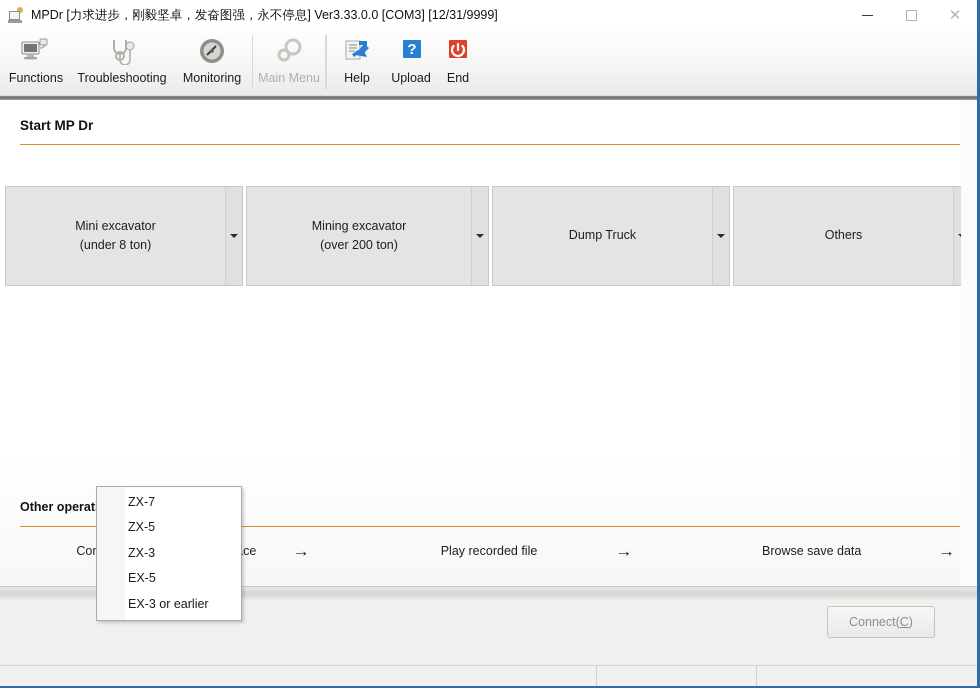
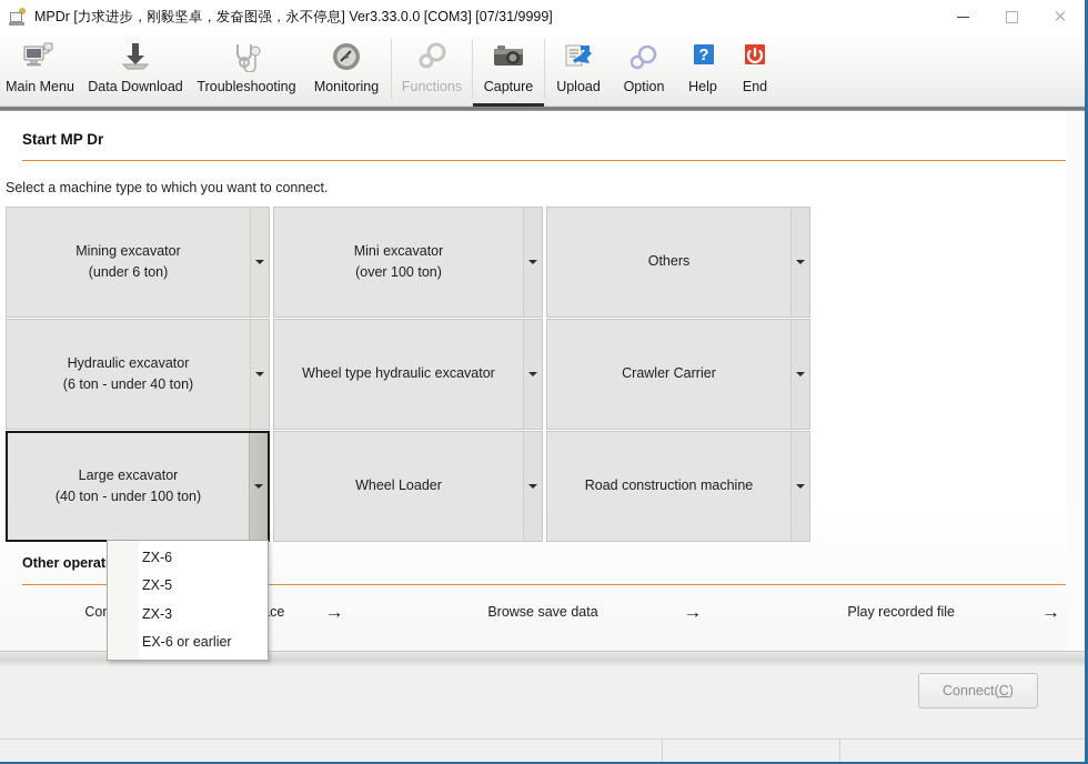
- MPDr [力求进步，刚毅坚卓，发奋图强，永不停息] Ver3.33.0.0 [COM3] [12/31/9999]
+ MPDr [力求进步，刚毅坚卓，发奋图强，永不停息] Ver3.33.0.0 [COM3] [07/31/9999]
  ✕
- Functions
+ Main Menu
+ Data Download
  Troubleshooting
  Monitoring
- Main Menu
+ Functions
+ Capture
- Help
+ Upload
+ Option
  ?
- Upload
+ Help
  End
  Start MP Dr
+ Select a machine type to which you want to connect.
- Mini excavator
+ Mining excavator
- (under 8 ton)
+ (under 6 ton)
- Mining excavator
+ Mini excavator
- (over 200 ton)
+ (over 100 ton)
- Dump Truck
  Others
+ Hydraulic excavator
+ (6 ton - under 40 ton)
+ Wheel type hydraulic excavator
+ Crawler Carrier
+ Large excavator
+ (40 ton - under 100 ton)
+ Wheel Loader
+ Road construction machine
  Other operat
  →
- Play recorded file
+ Browse save data
  →
- Browse save data
+ Play recorded file
  →
  Connect(
  C
  )
- ZX-7
+ ZX-6
  ZX-5
  ZX-3
- EX-5
- EX-3 or earlier
+ EX-6 or earlier
